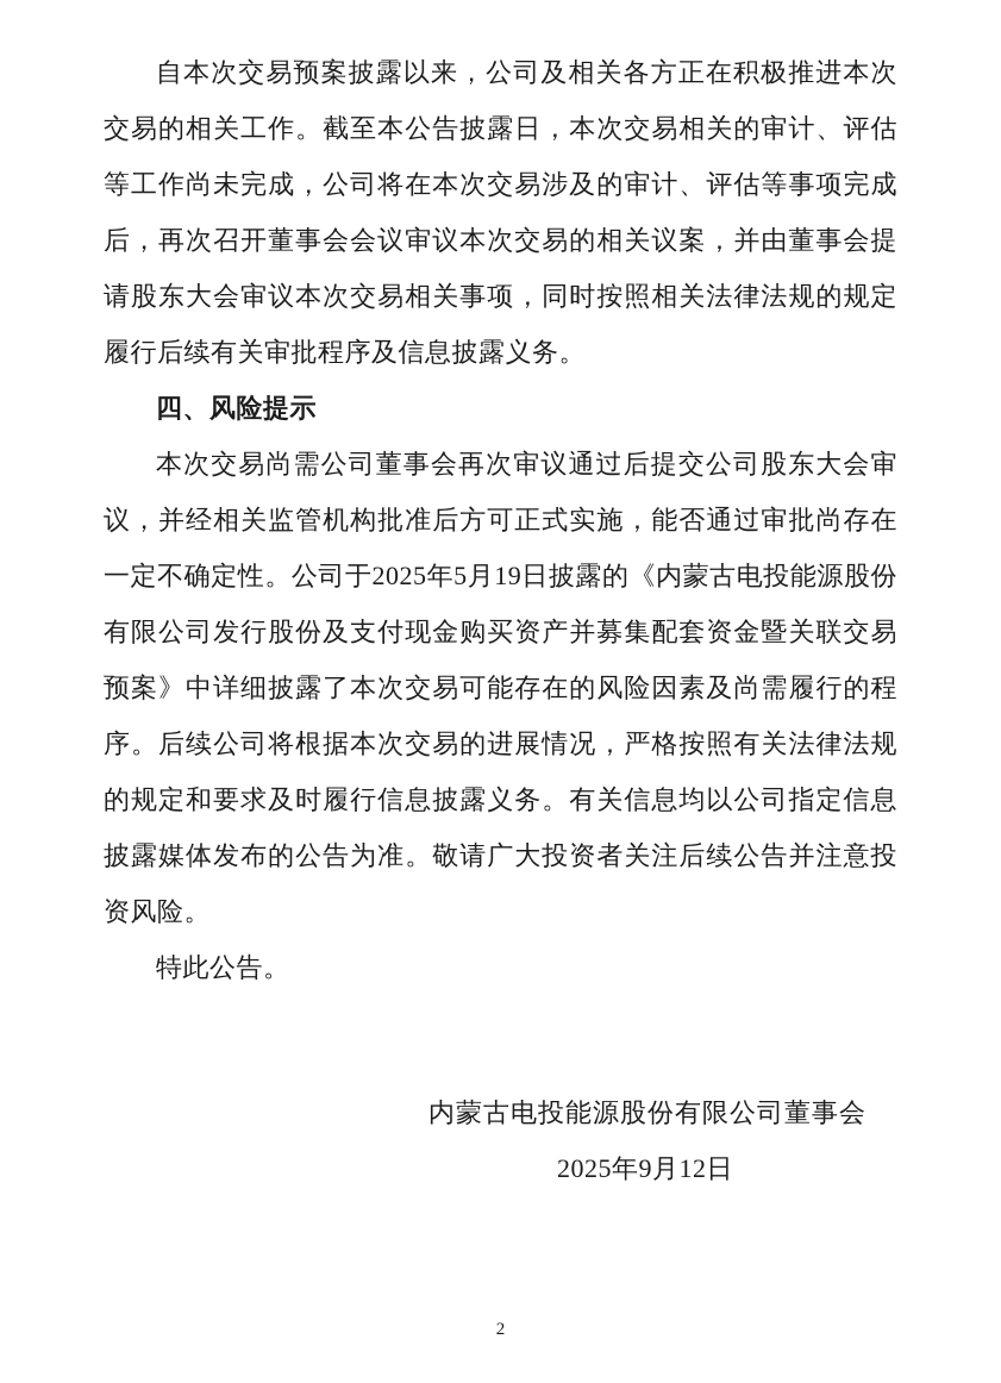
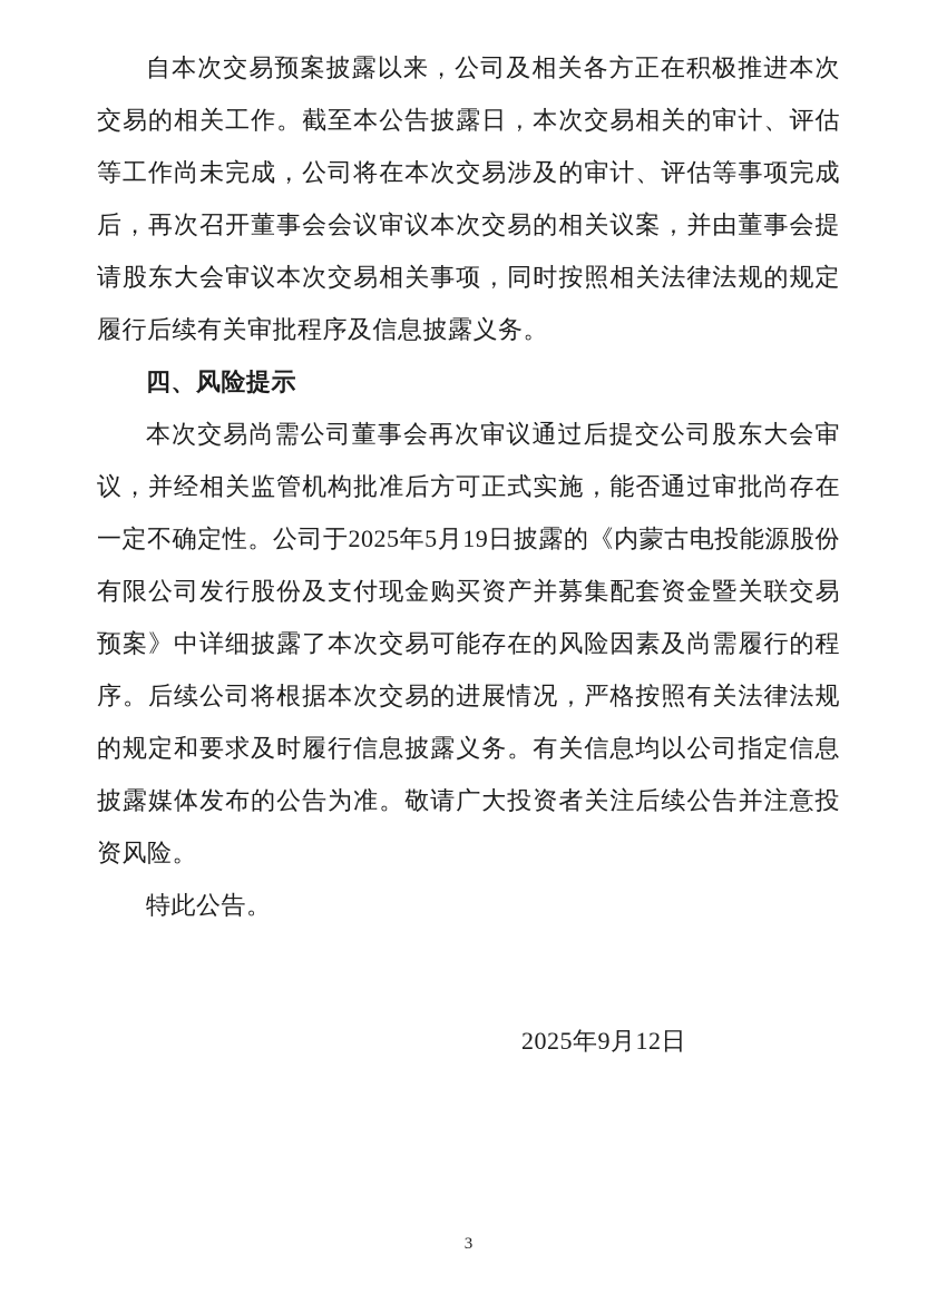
  自本次交易预案披露以来，公司及相关各方正在积极推进本次交易的相关工作。截至本公告披露日，本次交易相关的审计、评估等工作尚未完成，公司将在本次交易涉及的审计、评估等事项完成后，再次召开董事会会议审议本次交易的相关议案，并由董事会提请股东大会审议本次交易相关事项，同时按照相关法律法规的规定履行后续有关审批程序及信息披露义务。
  四、风险提示
  本次交易尚需公司董事会再次审议通过后提交公司股东大会审议，并经相关监管机构批准后方可正式实施，能否通过审批尚存在一定不确定性。公司于2025年5月19日披露的《内蒙古电投能源股份有限公司发行股份及支付现金购买资产并募集配套资金暨关联交易预案》中详细披露了本次交易可能存在的风险因素及尚需履行的程序。后续公司将根据本次交易的进展情况，严格按照有关法律法规的规定和要求及时履行信息披露义务。有关信息均以公司指定信息披露媒体发布的公告为准。敬请广大投资者关注后续公告并注意投资风险。
  特此公告。
- 内蒙古电投能源股份有限公司董事会
  2025年9月12日
- 2
+ 3
